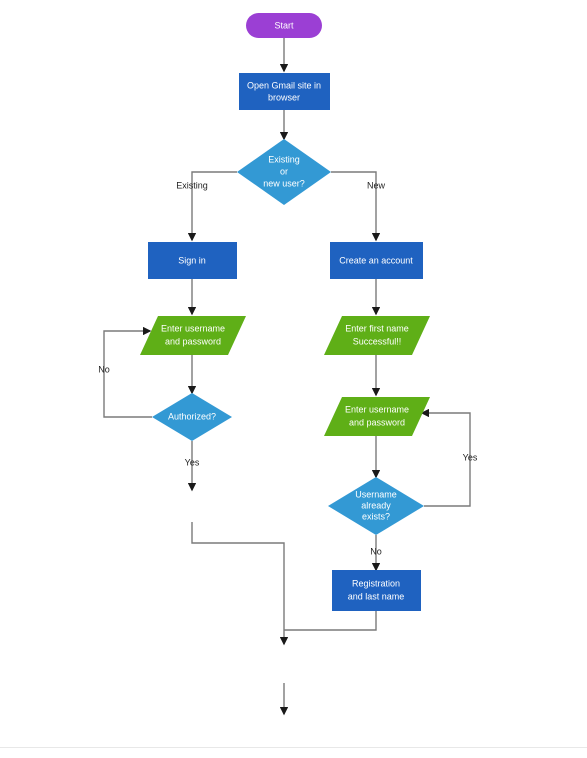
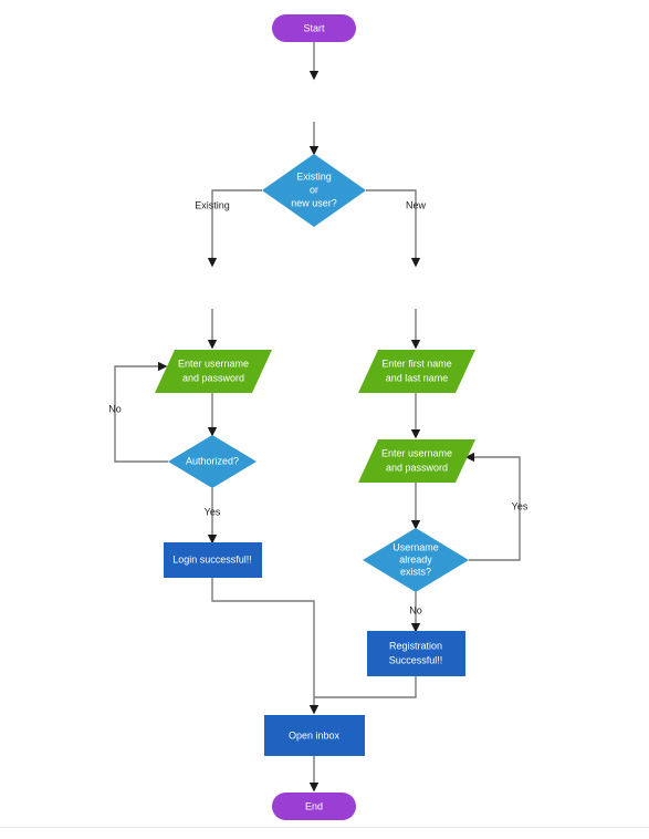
  Start
- Open Gmail site in
- browser
  Existing
  or
  new user?
  Existing
  New
- Sign in
- Create an account
  Enter username
  and password
  Enter first name
- Successful!!
+ and last name
  Authorized?
  No
  Yes
  Enter username
  and password
+ Login successful!!
  Username
  already
  exists?
  Yes
  No
  Registration
- and last name
+ Successful!!
+ Open inbox
+ End
